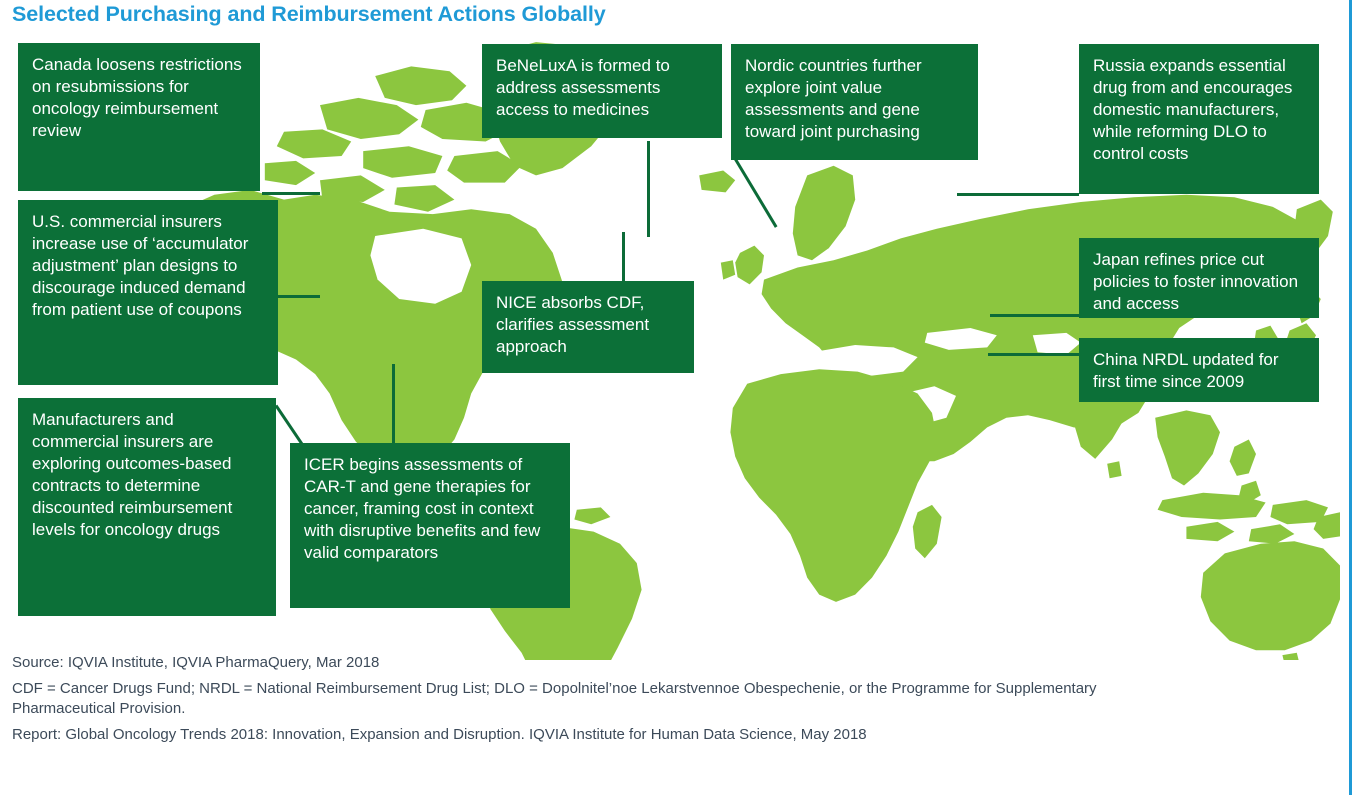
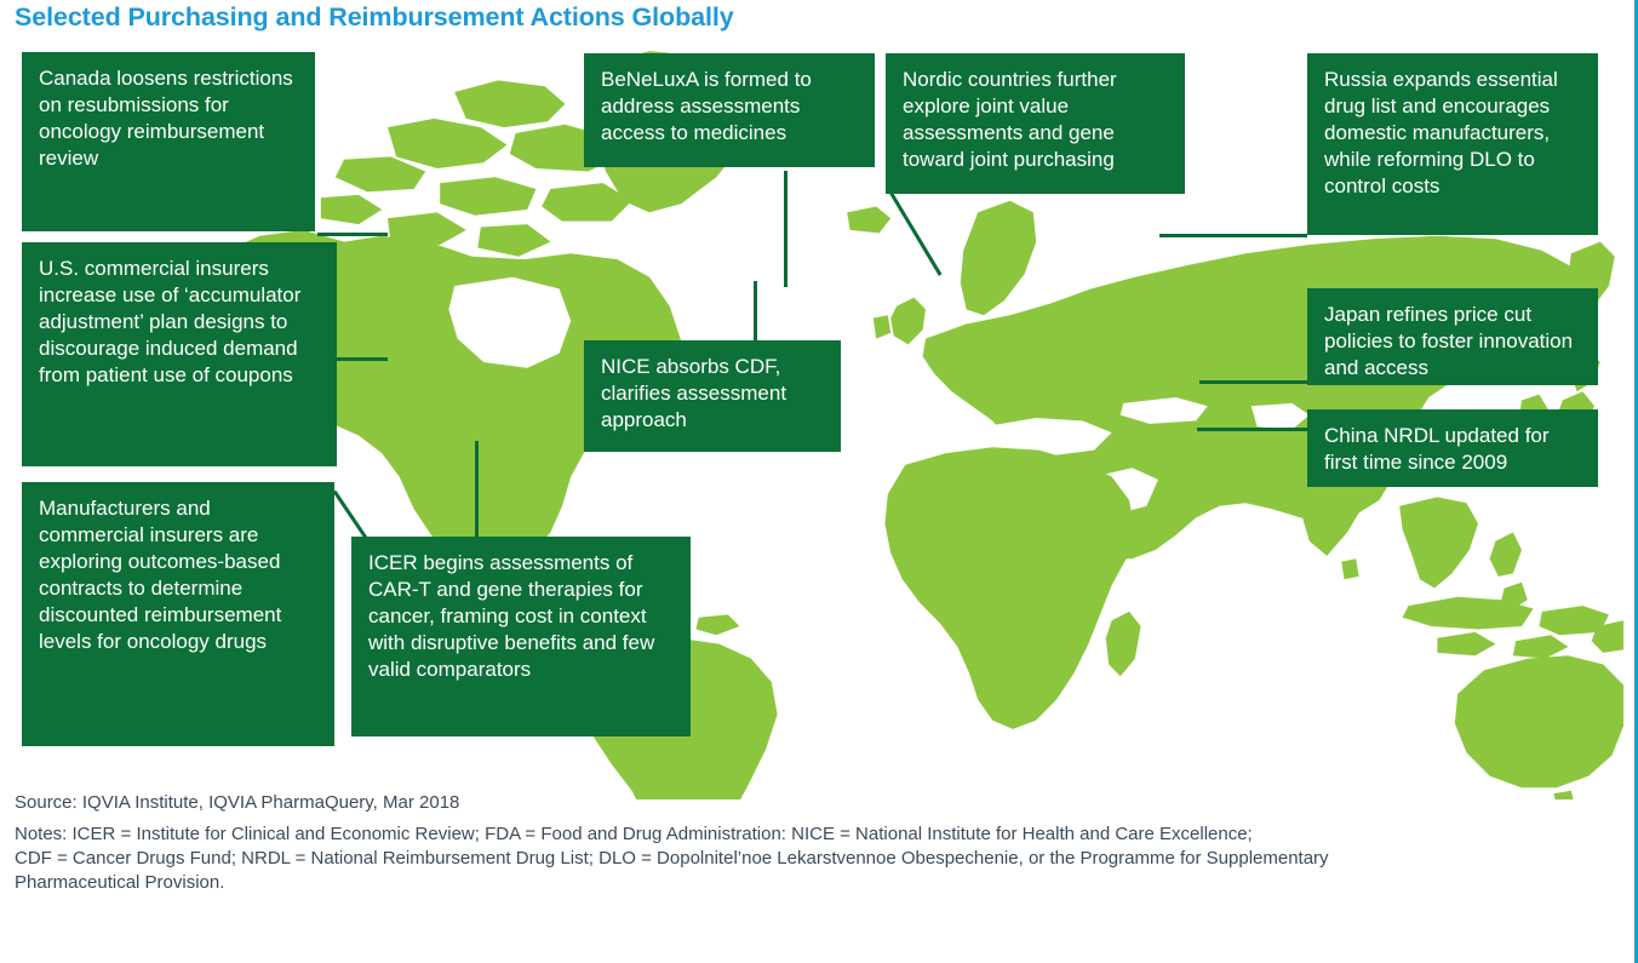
  Selected Purchasing and Reimbursement Actions Globally
  Canada loosens restrictions on resubmissions for oncology reimbursement review
  U.S. commercial insurers increase use of ‘accumulator adjustment’ plan designs to discourage induced demand from patient use of coupons
  Manufacturers and commercial insurers are exploring outcomes-based contracts to determine discounted reimbursement levels for oncology drugs
  ICER begins assessments of CAR-T and gene therapies for cancer, framing cost in context with disruptive benefits and few valid comparators
  BeNeLuxA is formed to address assessments access to medicines
  NICE absorbs CDF, clarifies assessment approach
  Nordic countries further explore joint value assessments and gene toward joint purchasing
- Russia expands essential drug from and encourages domestic manufacturers, while reforming DLO to control costs
+ Russia expands essential drug list and encourages domestic manufacturers, while reforming DLO to control costs
  Japan refines price cut policies to foster innovation and access
  China NRDL updated for first time since 2009
  Source: IQVIA Institute, IQVIA PharmaQuery, Mar 2018
+ Notes: ICER = Institute for Clinical and Economic Review; FDA = Food and Drug Administration: NICE = National Institute for Health and Care Excellence;
  CDF = Cancer Drugs Fund; NRDL = National Reimbursement Drug List; DLO = Dopolnitel’noe Lekarstvennoe Obespechenie, or the Programme for Supplementary
  Pharmaceutical Provision.
- Report: Global Oncology Trends 2018: Innovation, Expansion and Disruption. IQVIA Institute for Human Data Science, May 2018
